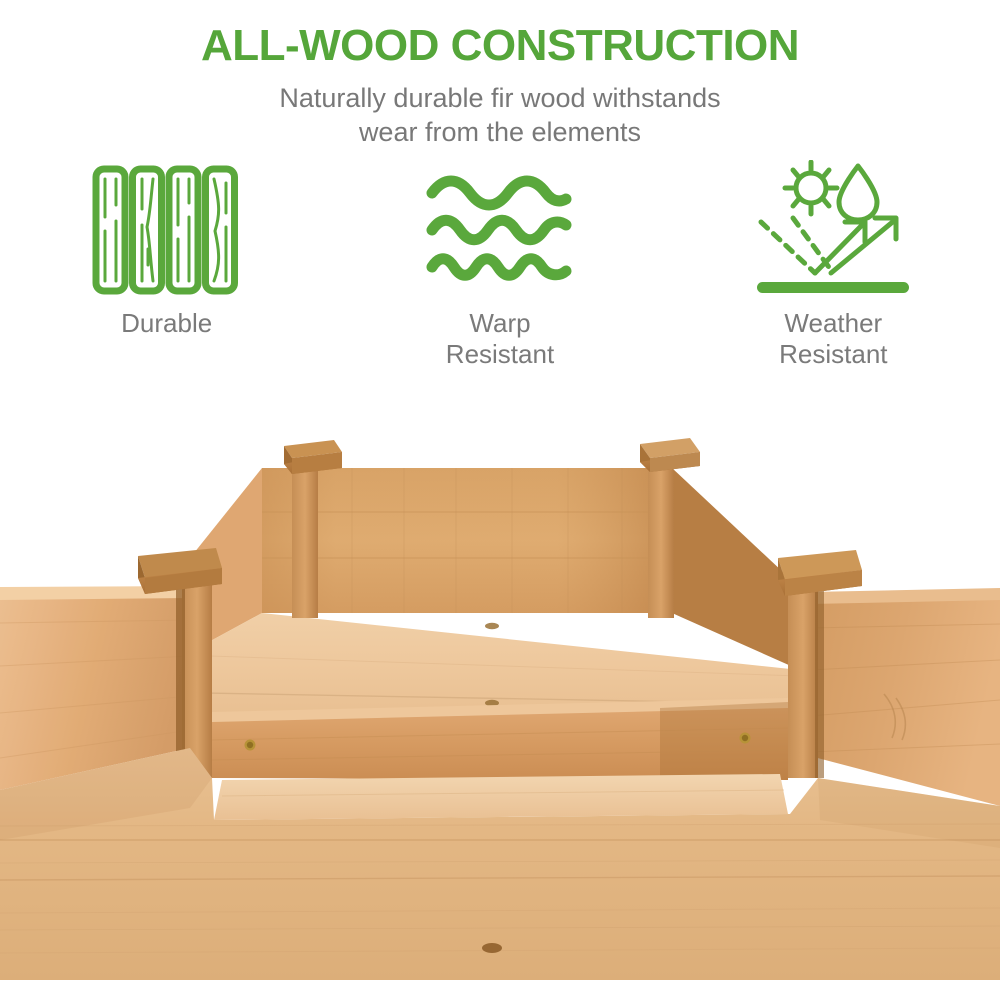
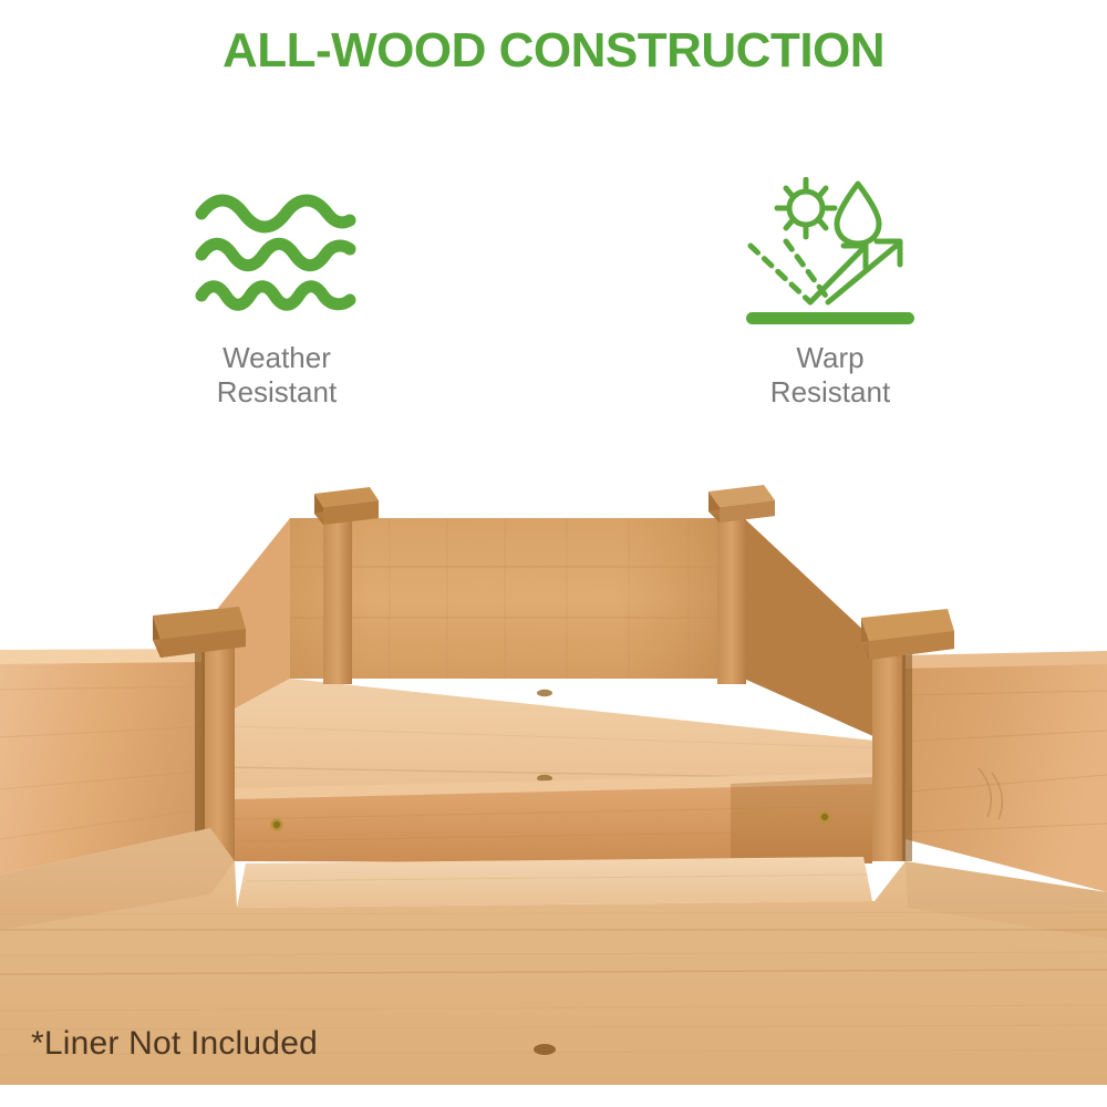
  ALL-WOOD CONSTRUCTION
- Naturally durable fir wood withstands
- wear from the elements
- Durable
- Warp
+ Weather
  Resistant
- Weather
+ Warp
  Resistant
+ *Liner Not Included
